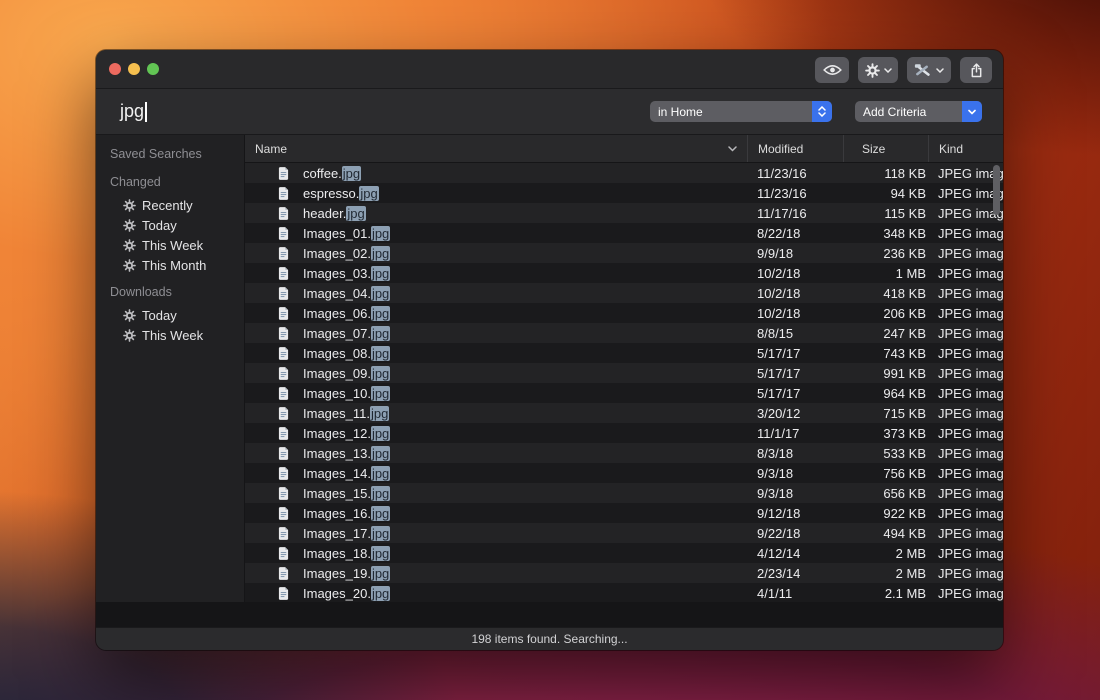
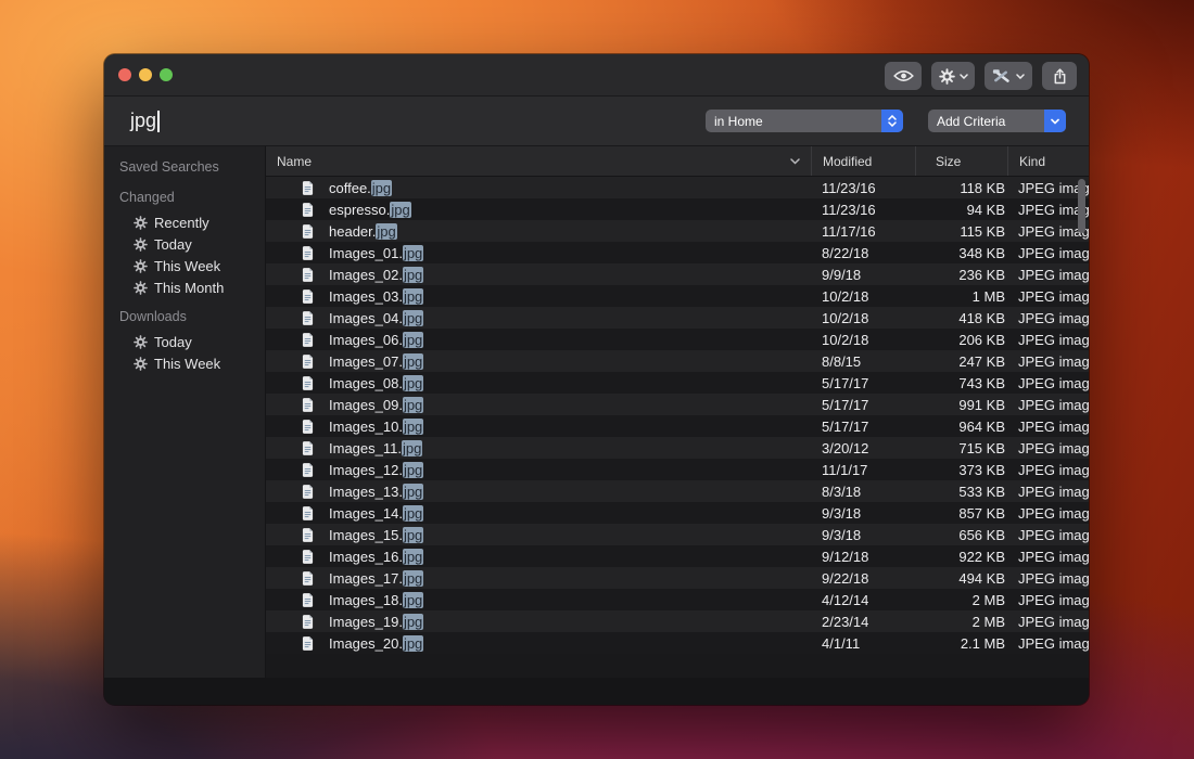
  jpg
  in Home
  Add Criteria
  Saved Searches
  Changed
  Recently
  Today
  This Week
  This Month
  Downloads
  Today
  This Week
  Name
  Modified
  Size
  Kind
  coffee.jpg
  11/23/16
  118 KB
  JPEG img
  espresso.jpg
  11/23/16
  94 KB
  JPEG img
  header.jpg
  11/17/16
  115 KB
  JPEG img
  Images_01.jpg
  8/22/18
  348 KB
  JPEG imag
  Images_02.jpg
  9/9/18
  236 KB
  JPEG imag
  Images_03.jpg
  10/2/18
  1 MB
  JPEG imag
  Images_04.jpg
  10/2/18
  418 KB
  JPEG imag
  Images_06.jpg
  10/2/18
  206 KB
  JPEG imag
  Images_07.jpg
  8/8/15
  247 KB
  JPEG imag
  Images_08.jpg
  5/17/17
  743 KB
  JPEG imag
  Images_09.jpg
  5/17/17
  991 KB
  JPEG imag
  Images_10.jpg
  5/17/17
  964 KB
  JPEG imag
  Images_11.jpg
  3/20/12
  715 KB
  JPEG imag
  Images_12.jpg
  11/1/17
  373 KB
  JPEG imag
  Images_13.jpg
  8/3/18
  533 KB
  JPEG imag
  Images_14.jpg
  9/3/18
- 756 KB
+ 857 KB
  JPEG imag
  Images_15.jpg
  9/3/18
  656 KB
  JPEG imag
  Images_16.jpg
  9/12/18
  922 KB
  JPEG imag
  Images_17.jpg
  9/22/18
  494 KB
  JPEG imag
  Images_18.jpg
  4/12/14
  2 MB
  JPEG imag
  Images_19.jpg
  2/23/14
  2 MB
  JPEG imag
  Images_20.jpg
  4/1/11
  2.1 MB
  JPEG imag
- 198 items found. Searching...
